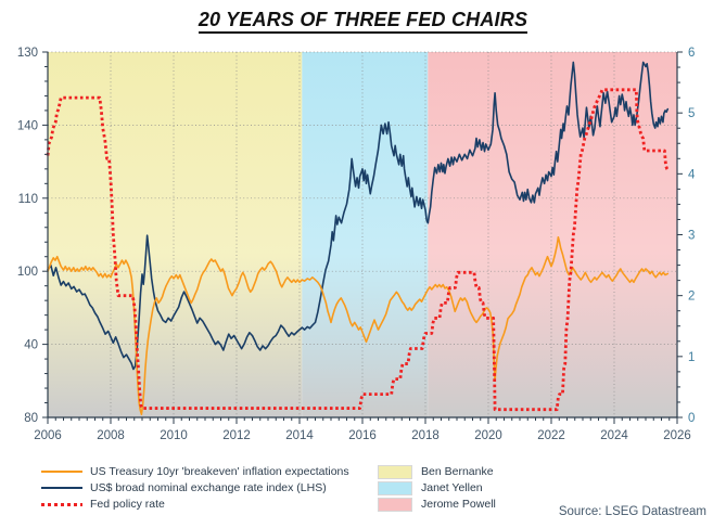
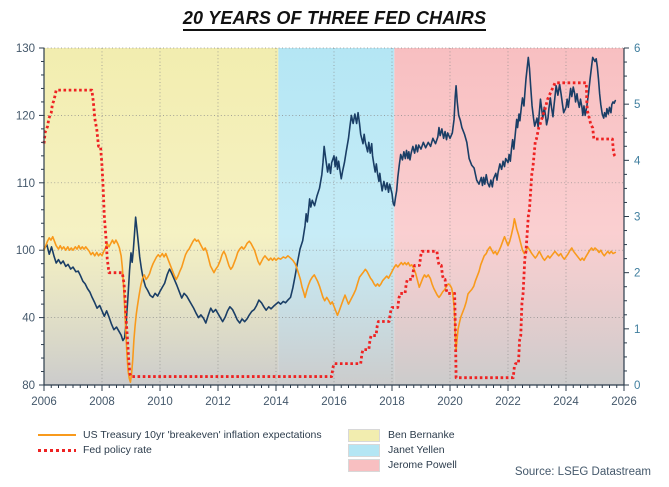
  20 YEARS OF THREE FED CHAIRS
  80
  40
  100
  110
- 140
+ 120
  130
  0
  1
  2
  3
  4
  5
  6
  2006
  2008
  2010
  2012
  2014
  2016
  2018
  2020
  2022
  2024
  2026
  US Treasury 10yr 'breakeven' inflation expectations
- US$ broad nominal exchange rate index (LHS)
  Fed policy rate
  Ben Bernanke
  Janet Yellen
  Jerome Powell
  Source: LSEG Datastream
